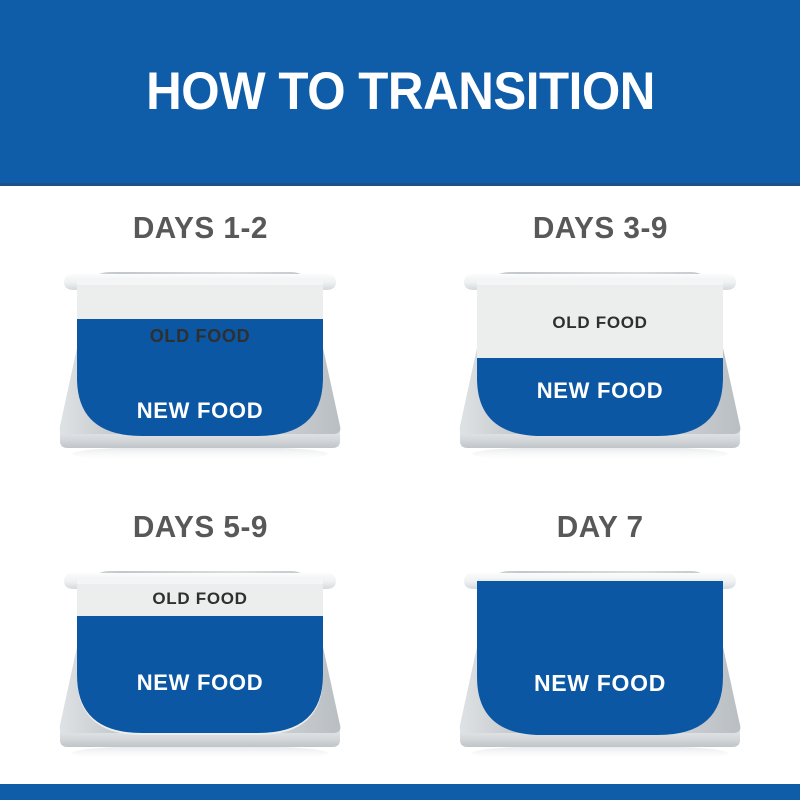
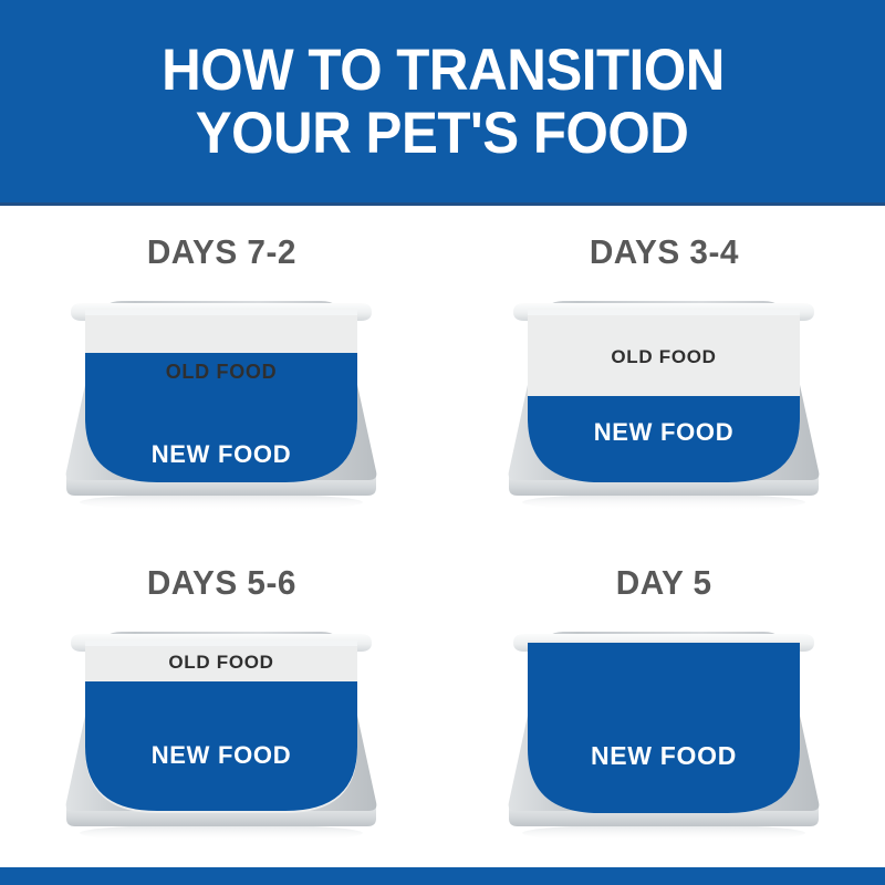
  HOW TO TRANSITION
+ YOUR PET'S FOOD
- DAYS 1-2
+ DAYS 7-2
  OLD FOOD
  NEW FOOD
- DAYS 3-9
+ DAYS 3-4
  OLD FOOD
  NEW FOOD
- DAYS 5-9
+ DAYS 5-6
  OLD FOOD
  NEW FOOD
- DAY 7
+ DAY 5
  NEW FOOD
